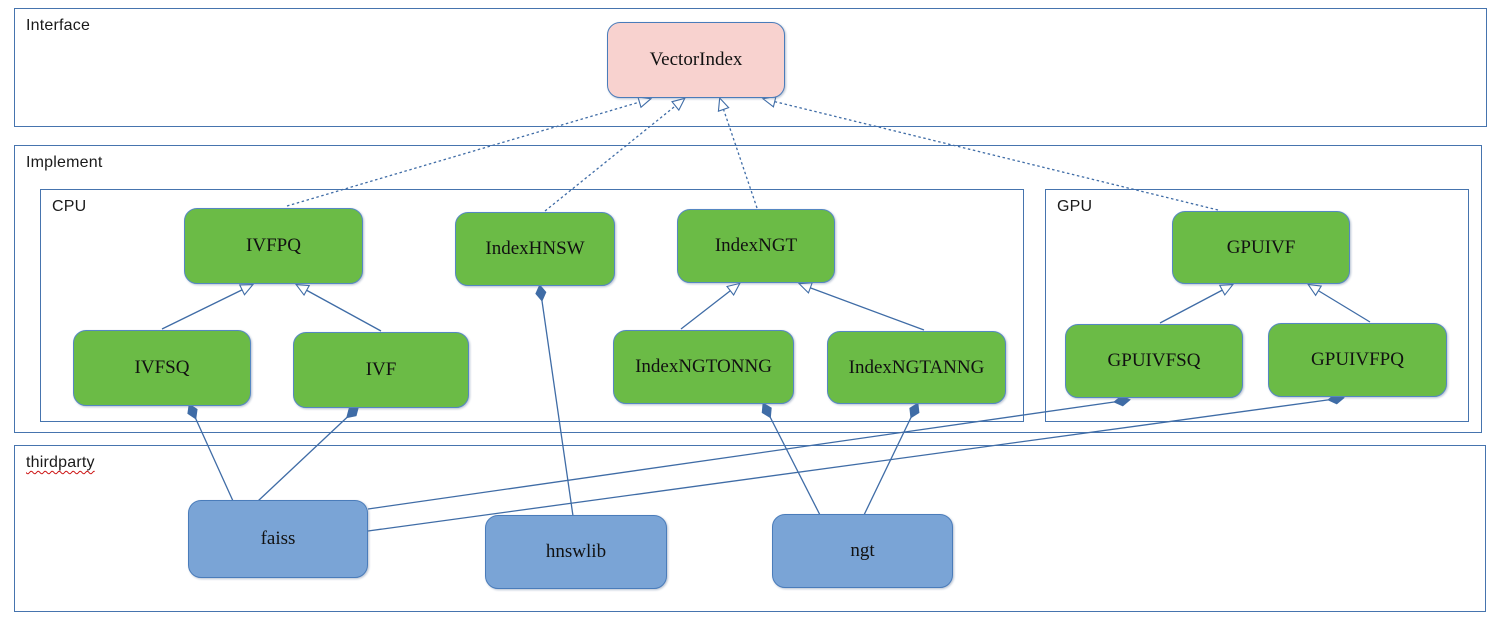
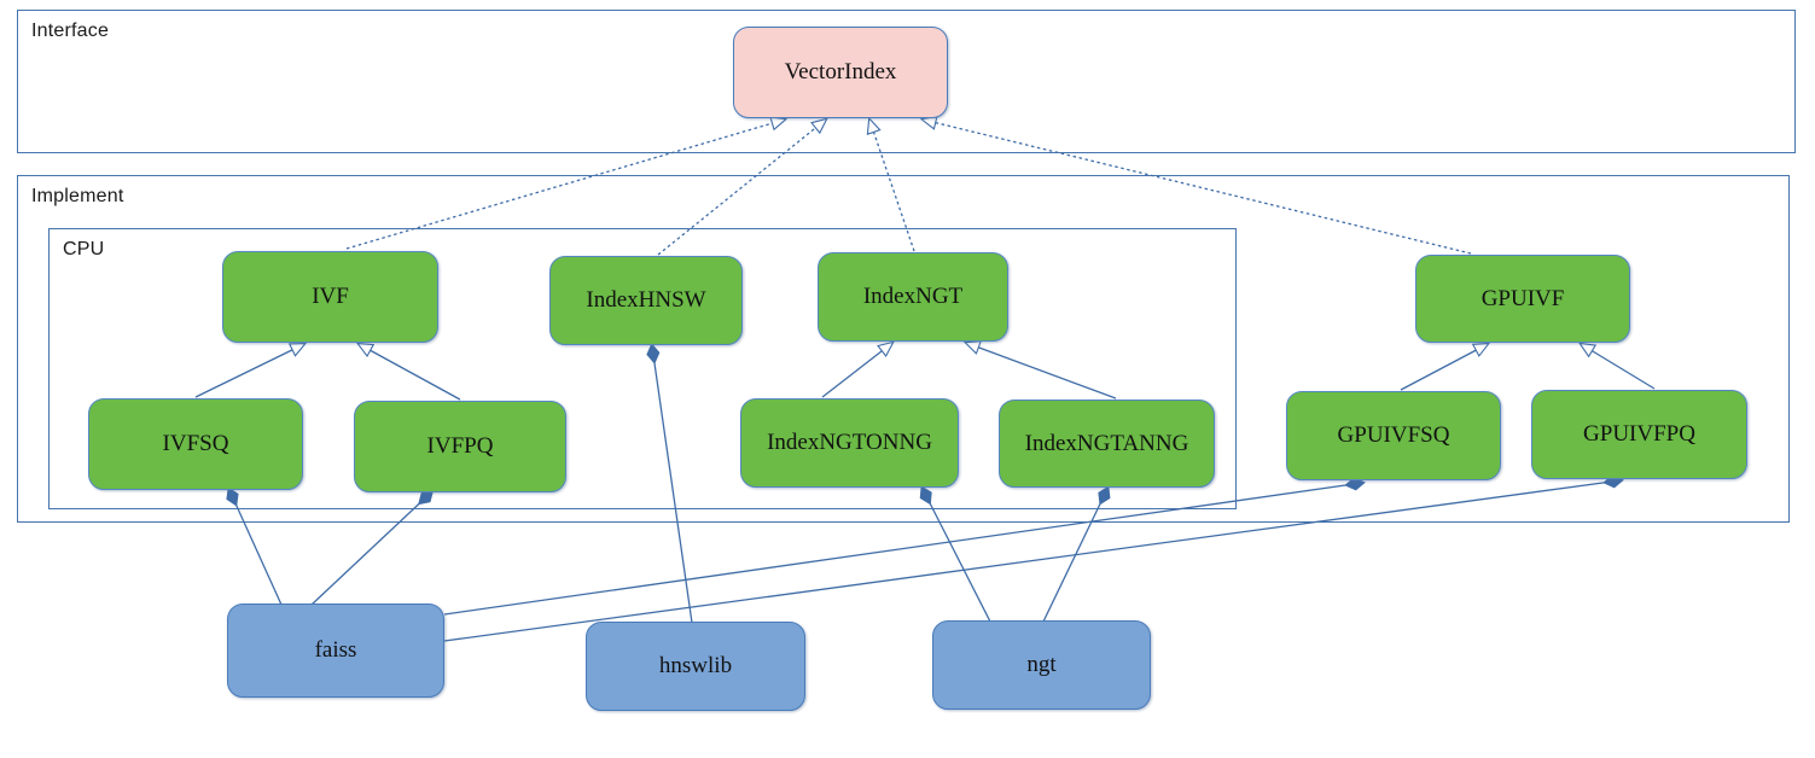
  Interface
  Implement
  CPU
- GPU
- thirdparty
  VectorIndex
- IVFPQ
+ IVF
  IndexHNSW
  IndexNGT
  IVFSQ
- IVF
+ IVFPQ
  IndexNGTONNG
  IndexNGTANNG
  GPUIVF
  GPUIVFSQ
  GPUIVFPQ
  faiss
  hnswlib
  ngt
